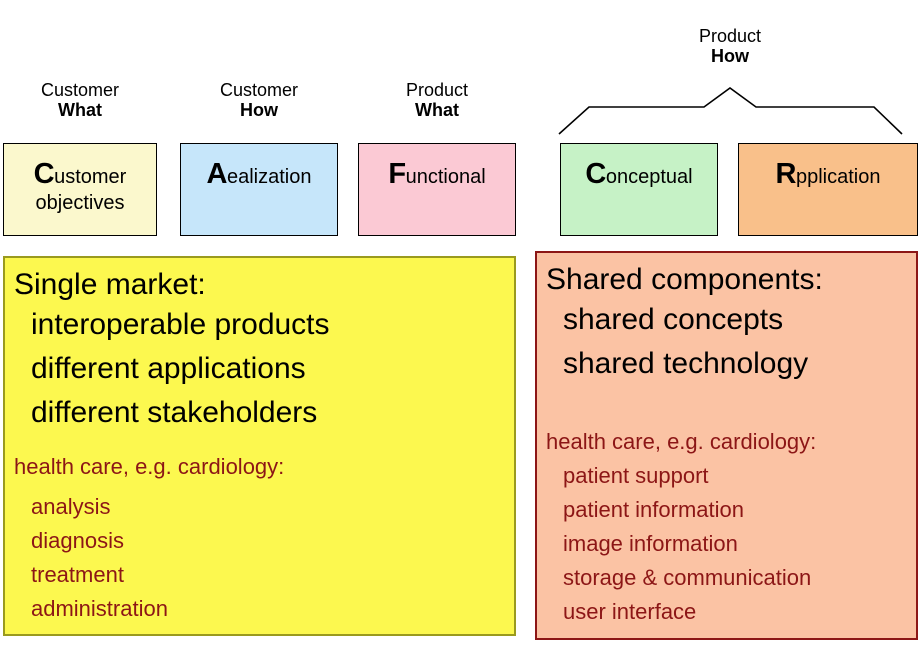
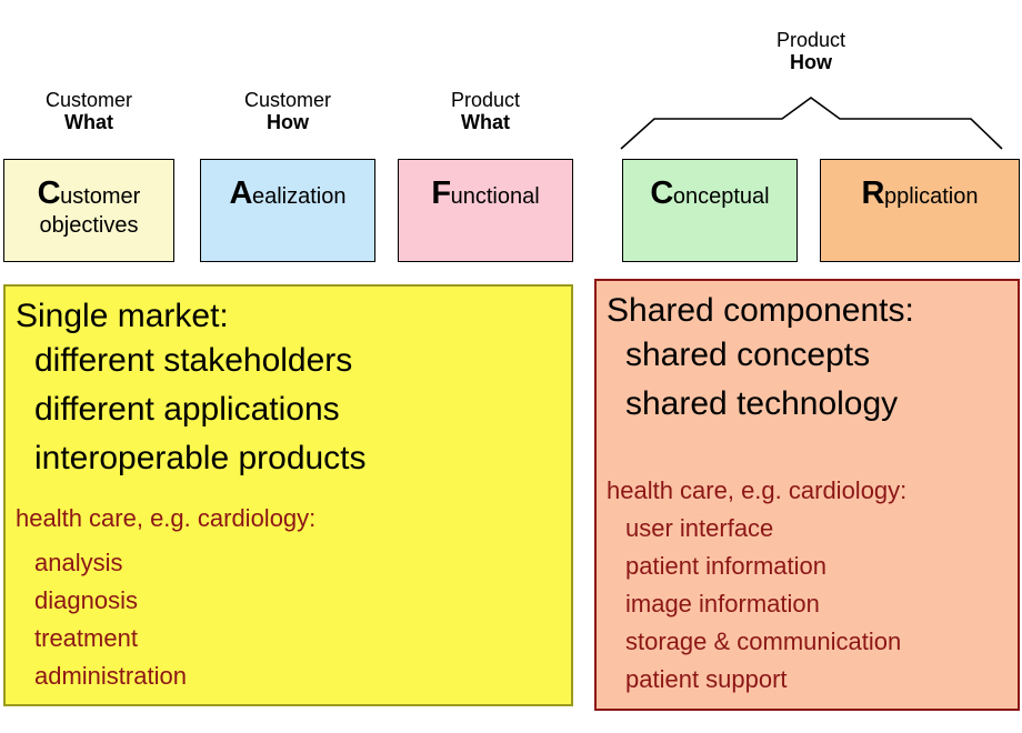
  Customer
  What
  Customer
  How
  Product
  What
  Product
  How
  Customer
  objectives
  Aealization
  Functional
  Conceptual
  Rpplication
  Single market:
- interoperable products
+ different stakeholders
  different applications
- different stakeholders
+ interoperable products
  health care, e.g. cardiology:
  analysis
  diagnosis
  treatment
  administration
  Shared components:
  shared concepts
  shared technology
  health care, e.g. cardiology:
- patient support
+ user interface
  patient information
  image information
  storage & communication
- user interface
+ patient support
